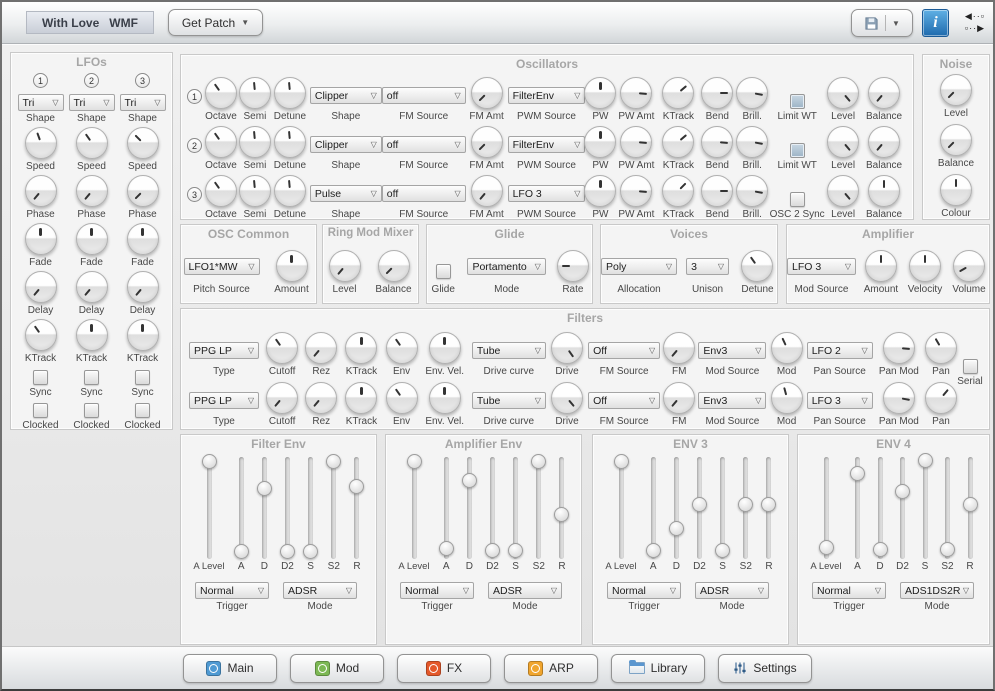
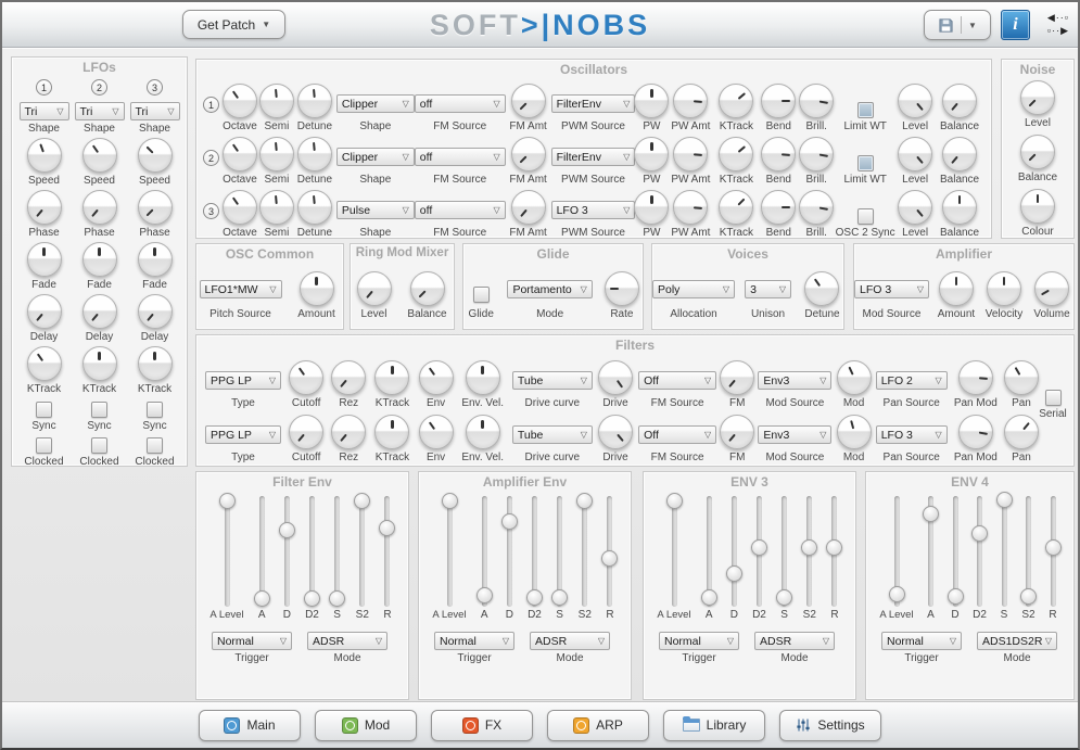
- With Love
- WMF
  Get Patch
  ▼
+ SOFT>|NOBS
  ▼
  i
  ◀··▫
  ▫··▶
  LFOs
  1
  Tri
  ▽
  Shape
  Speed
  Phase
  Fade
  Delay
  KTrack
  Sync
  Clocked
  2
  Tri
  ▽
  Shape
  Speed
  Phase
  Fade
  Delay
  KTrack
  Sync
  Clocked
  3
  Tri
  ▽
  Shape
  Speed
  Phase
  Fade
  Delay
  KTrack
  Sync
  Clocked
  Oscillators
  1
  Octave
  Semi
  Detune
  Clipper
  ▽
  Shape
  off
  ▽
  FM Source
  FM Amt
  FilterEnv
  ▽
  PWM Source
  PW
  PW Amt
  KTrack
  Bend
  Brill.
  Limit WT
  Level
  Balance
  2
  Octave
  Semi
  Detune
  Clipper
  ▽
  Shape
  off
  ▽
  FM Source
  FM Amt
  FilterEnv
  ▽
  PWM Source
  PW
  PW Amt
  KTrack
  Bend
  Brill.
  Limit WT
  Level
  Balance
  3
  Octave
  Semi
  Detune
  Pulse
  ▽
  Shape
  off
  ▽
  FM Source
  FM Amt
  LFO 3
  ▽
  PWM Source
  PW
  PW Amt
  KTrack
  Bend
  Brill.
  OSC 2 Sync
  Level
  Balance
  Noise
  Level
  Balance
  Colour
  OSC Common
  LFO1*MW
  ▽
  Pitch Source
  Amount
  Ring Mod Mixer
  Level
  Balance
  Glide
  Glide
  Portamento
  ▽
  Mode
  Rate
  Voices
  Poly
  ▽
  Allocation
  3
  ▽
  Unison
  Detune
  Amplifier
  LFO 3
  ▽
  Mod Source
  Amount
  Velocity
  Volume
  Filters
  PPG LP
  ▽
  Type
  Cutoff
  Rez
  KTrack
  Env
  Env. Vel.
  Tube
  ▽
  Drive curve
  Drive
  Off
  ▽
  FM Source
  FM
  Env3
  ▽
  Mod Source
  Mod
  LFO 2
  ▽
  Pan Source
  Pan Mod
  Pan
  PPG LP
  ▽
  Type
  Cutoff
  Rez
  KTrack
  Env
  Env. Vel.
  Tube
  ▽
  Drive curve
  Drive
  Off
  ▽
  FM Source
  FM
  Env3
  ▽
  Mod Source
  Mod
  LFO 3
  ▽
  Pan Source
  Pan Mod
  Pan
  Serial
  Filter Env
  A Level
  A
  D
  D2
  S
  S2
  R
  Normal
  ▽
  Trigger
  ADSR
  ▽
  Mode
  Amplifier Env
  A Level
  A
  D
  D2
  S
  S2
  R
  Normal
  ▽
  Trigger
  ADSR
  ▽
  Mode
  ENV 3
  A Level
  A
  D
  D2
  S
  S2
  R
  Normal
  ▽
  Trigger
  ADSR
  ▽
  Mode
  ENV 4
  A Level
  A
  D
  D2
  S
  S2
  R
  Normal
  ▽
  Trigger
  ADS1DS2R
  ▽
  Mode
  Main
  Mod
  FX
  ARP
  Library
  Settings
